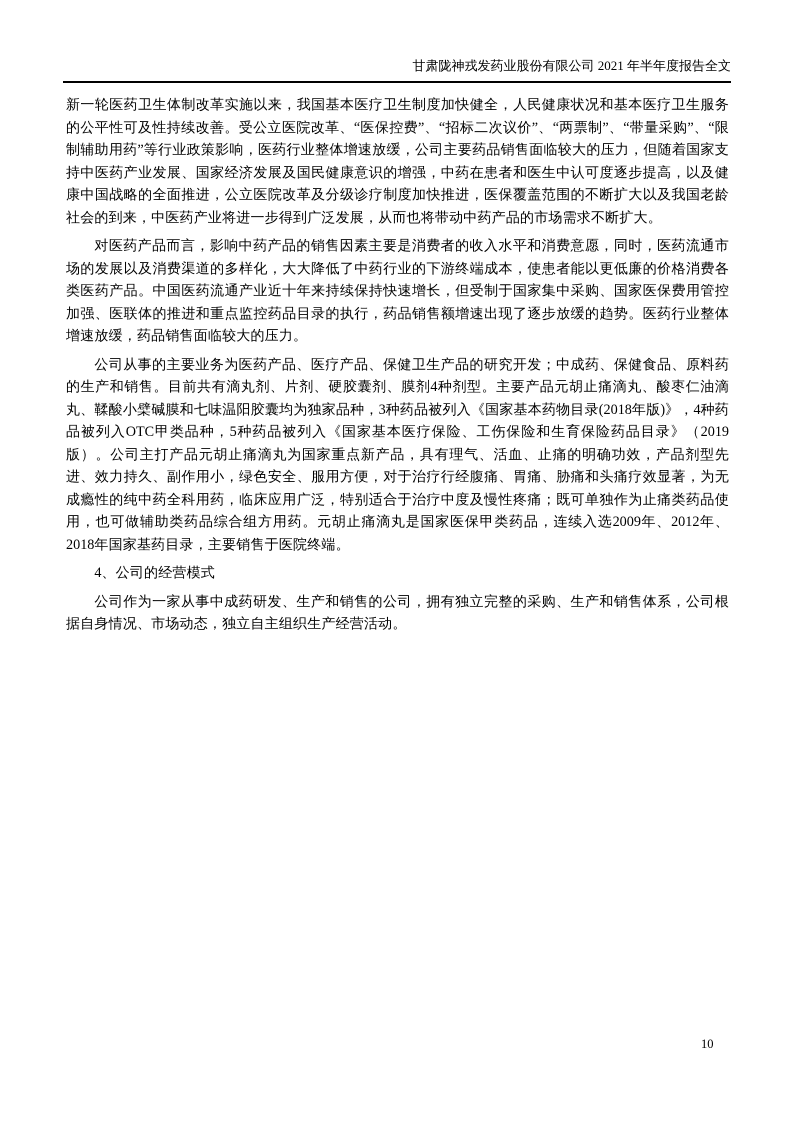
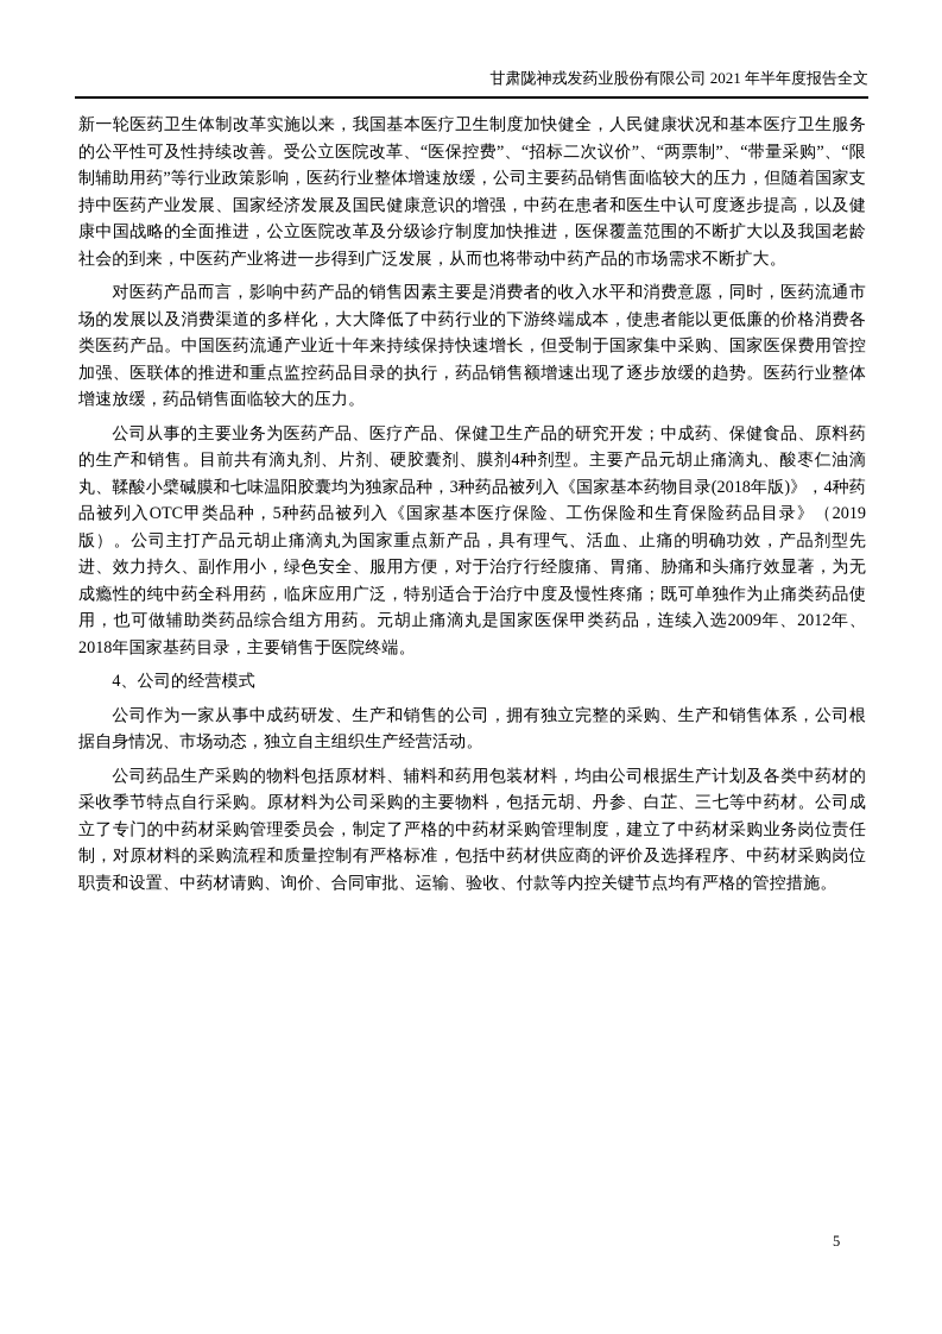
  甘肃陇神戎发药业股份有限公司 2021 年半年度报告全文
  新一轮医药卫生体制改革实施以来，我国基本医疗卫生制度加快健全，人民健康状况和基本医疗卫生服务的公平性可及性持续改善。受公立医院改革、“医保控费”、“招标二次议价”、“两票制”、“带量采购”、“限制辅助用药”等行业政策影响，医药行业整体增速放缓，公司主要药品销售面临较大的压力，但随着国家支持中医药产业发展、国家经济发展及国民健康意识的增强，中药在患者和医生中认可度逐步提高，以及健康中国战略的全面推进，公立医院改革及分级诊疗制度加快推进，医保覆盖范围的不断扩大以及我国老龄社会的到来，中医药产业将进一步得到广泛发展，从而也将带动中药产品的市场需求不断扩大。
  对医药产品而言，影响中药产品的销售因素主要是消费者的收入水平和消费意愿，同时，医药流通市场的发展以及消费渠道的多样化，大大降低了中药行业的下游终端成本，使患者能以更低廉的价格消费各类医药产品。中国医药流通产业近十年来持续保持快速增长，但受制于国家集中采购、国家医保费用管控加强、医联体的推进和重点监控药品目录的执行，药品销售额增速出现了逐步放缓的趋势。医药行业整体增速放缓，药品销售面临较大的压力。
  公司从事的主要业务为医药产品、医疗产品、保健卫生产品的研究开发；中成药、保健食品、原料药的生产和销售。目前共有滴丸剂、片剂、硬胶囊剂、膜剂4种剂型。主要产品元胡止痛滴丸、酸枣仁油滴丸、鞣酸小檗碱膜和七味温阳胶囊均为独家品种，3种药品被列入《国家基本药物目录(2018年版)》，4种药品被列入OTC甲类品种，5种药品被列入《国家基本医疗保险、工伤保险和生育保险药品目录》（2019版）。公司主打产品元胡止痛滴丸为国家重点新产品，具有理气、活血、止痛的明确功效，产品剂型先进、效力持久、副作用小，绿色安全、服用方便，对于治疗行经腹痛、胃痛、胁痛和头痛疗效显著，为无成瘾性的纯中药全科用药，临床应用广泛，特别适合于治疗中度及慢性疼痛；既可单独作为止痛类药品使用，也可做辅助类药品综合组方用药。元胡止痛滴丸是国家医保甲类药品，连续入选2009年、2012年、2018年国家基药目录，主要销售于医院终端。
  4、公司的经营模式
  公司作为一家从事中成药研发、生产和销售的公司，拥有独立完整的采购、生产和销售体系，公司根据自身情况、市场动态，独立自主组织生产经营活动。
+ 公司药品生产采购的物料包括原材料、辅料和药用包装材料，均由公司根据生产计划及各类中药材的采收季节特点自行采购。原材料为公司采购的主要物料，包括元胡、丹参、白芷、三七等中药材。公司成立了专门的中药材采购管理委员会，制定了严格的中药材采购管理制度，建立了中药材采购业务岗位责任制，对原材料的采购流程和质量控制有严格标准，包括中药材供应商的评价及选择程序、中药材采购岗位职责和设置、中药材请购、询价、合同审批、运输、验收、付款等内控关键节点均有严格的管控措施。
- 10
+ 5
